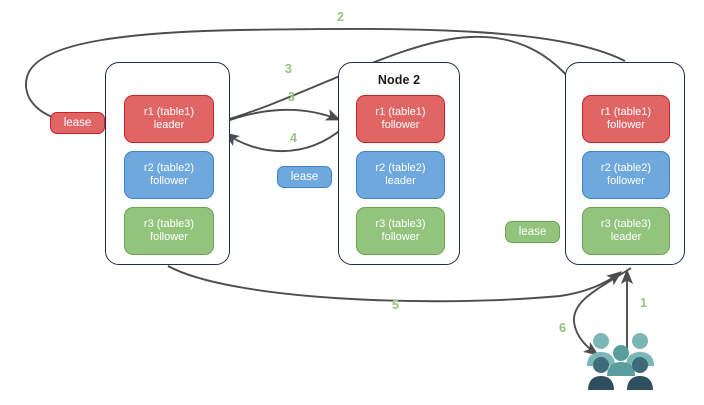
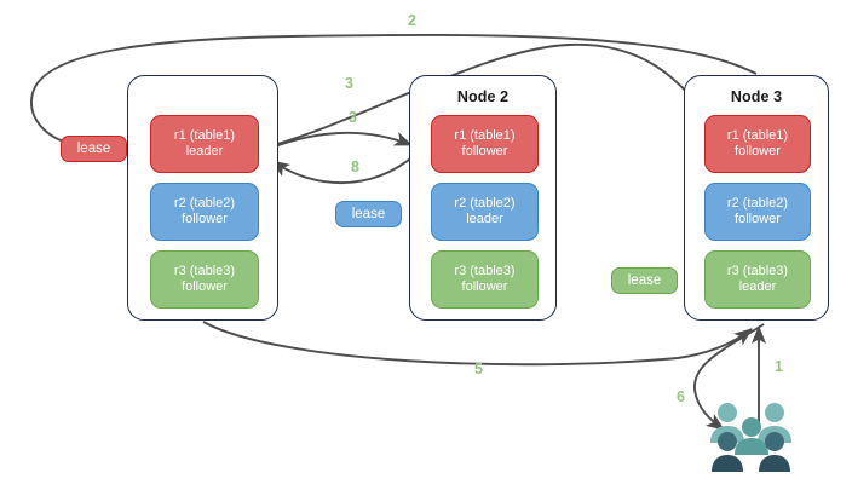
  r1 (table1)
  leader
  r2 (table2)
  follower
  r3 (table3)
  follower
  Node 2
  r1 (table1)
  follower
  r2 (table2)
  leader
  r3 (table3)
  follower
+ Node 3
  r1 (table1)
  follower
  r2 (table2)
  follower
  r3 (table3)
  leader
  lease
  lease
  lease
  2
  3
  3
- 4
+ 8
  5
  1
  6
